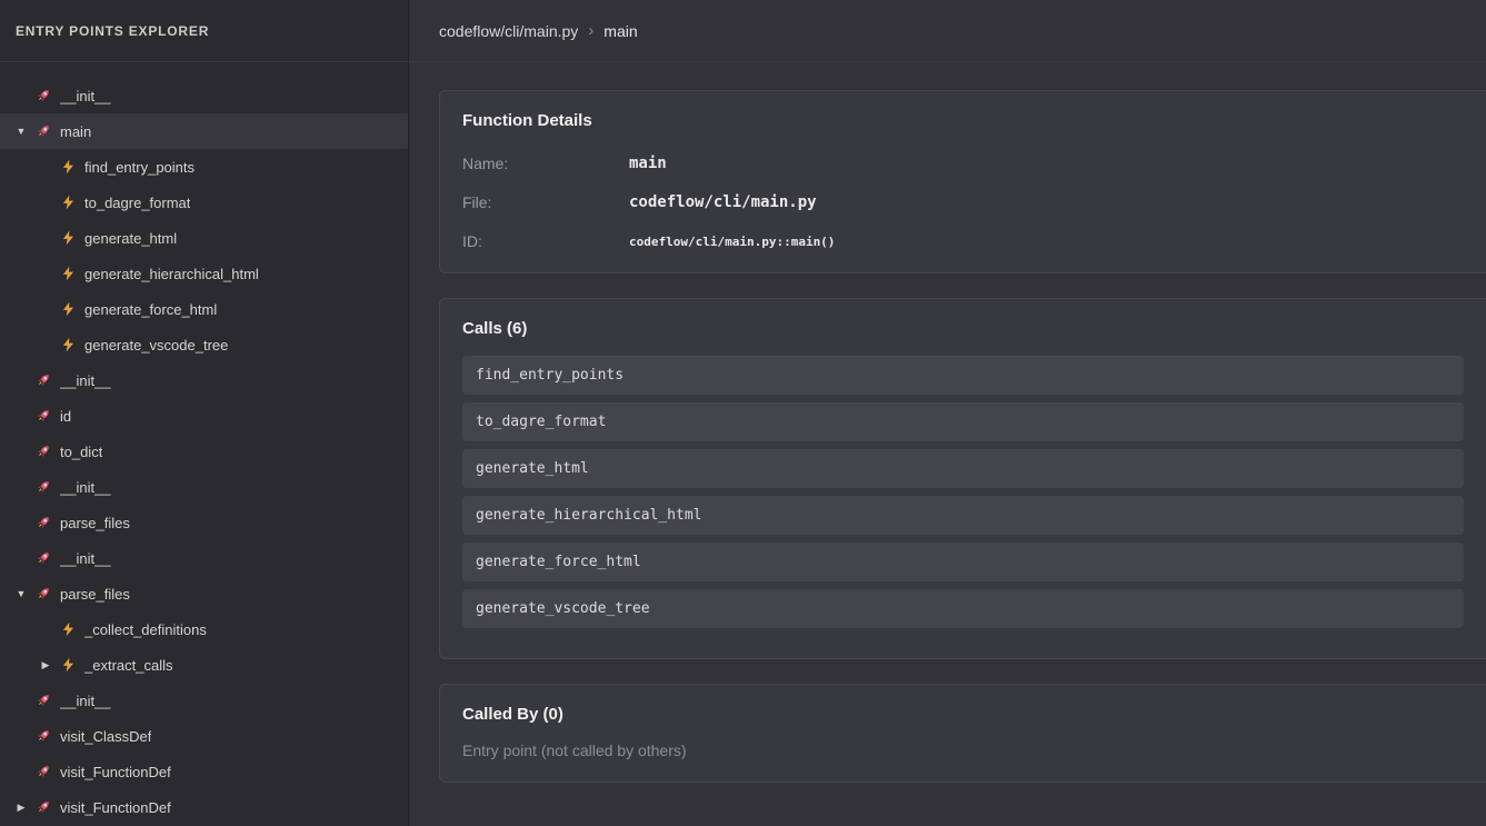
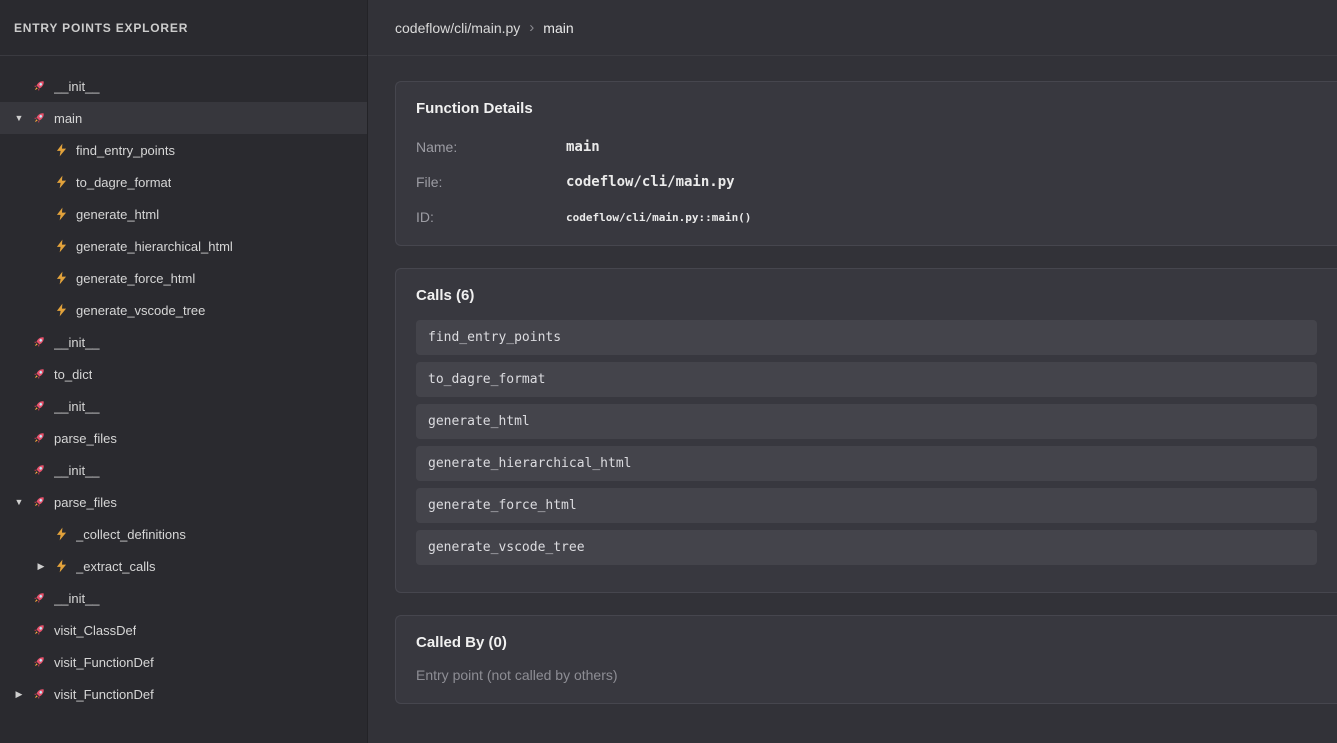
  ENTRY POINTS EXPLORER
  __init__
  ▼
  main
  find_entry_points
  to_dagre_format
  generate_html
  generate_hierarchical_html
  generate_force_html
  generate_vscode_tree
  __init__
- id
  to_dict
  __init__
  parse_files
  __init__
  ▼
  parse_files
  _collect_definitions
  ▶
  _extract_calls
  __init__
  visit_ClassDef
  visit_FunctionDef
  ▶
  visit_FunctionDef
  codeflow/cli/main.py
  ›
  main
  Function Details
  Name:
  main
  File:
  codeflow/cli/main.py
  ID:
  codeflow/cli/main.py::main()
  Calls (6)
  find_entry_points
  to_dagre_format
  generate_html
  generate_hierarchical_html
  generate_force_html
  generate_vscode_tree
  Called By (0)
  Entry point (not called by others)
